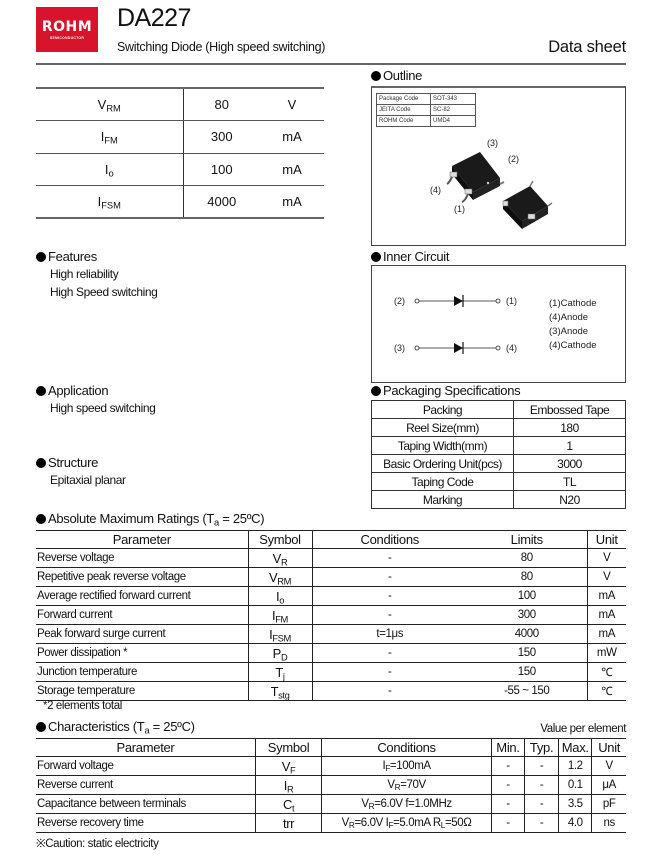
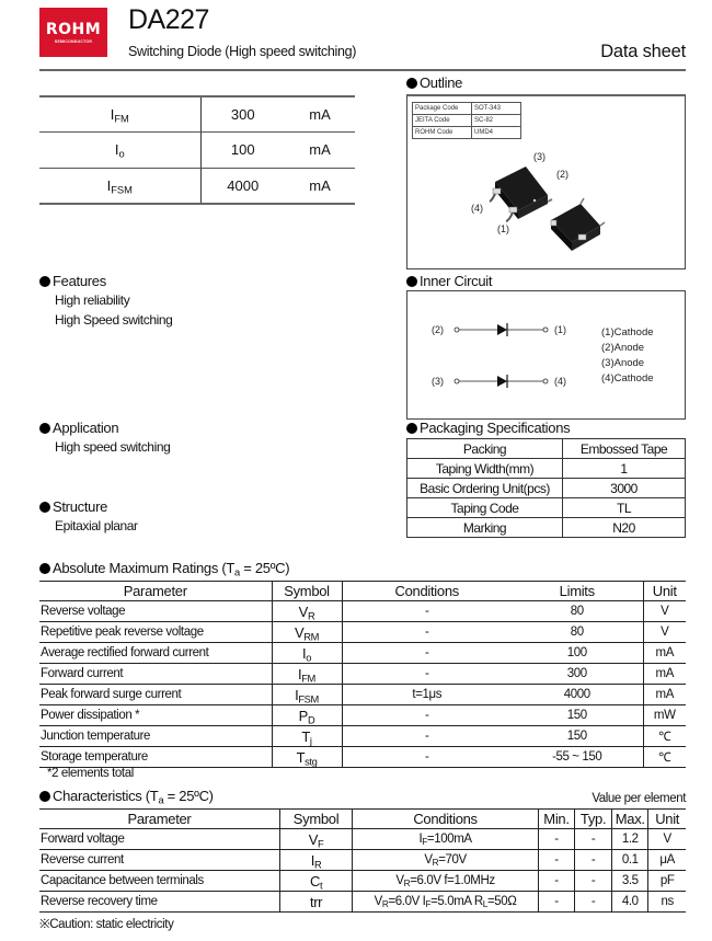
  ROHM
  DA227
  Switching Diode (High speed switching)
  Data sheet
- VRM	80	V
  IFM	300	mA
  Io	100	mA
  IFSM	4000	mA
  Outline
  (3)
  (2)
  (4)
  (1)
  Features
  High reliability
  High Speed switching
  Inner Circuit
  (2)
  (1)
  (3)
  (4)
  (1)Cathode
- (4)Anode
+ (2)Anode
  (3)Anode
  (4)Cathode
  Application
  High speed switching
  Structure
  Epitaxial planar
  Packaging Specifications
  Packing	Embossed Tape
- Reel Size(mm)	180
  Taping Width(mm)	1
  Basic Ordering Unit(pcs)	3000
  Taping Code	TL
  Marking	N20
  Absolute Maximum Ratings (Ta = 25ºC)
  Parameter	Symbol	Conditions	Limits	Unit
  Reverse voltage	VR	-	80	V
  Repetitive peak reverse voltage	VRM	-	80	V
  Average rectified forward current	Io	-	100	mA
  Forward current	IFM	-	300	mA
  Peak forward surge current	IFSM	t=1μs	4000	mA
  Power dissipation *	PD	-	150	mW
  Junction temperature	Tj	-	150	℃
  Storage temperature	Tstg	-	-55 ~ 150	℃
  *2 elements total
  Characteristics (Ta = 25ºC)
  Value per element
  Parameter	Symbol	Conditions	Min.	Typ.	Max.	Unit
  Forward voltage	VF	IF=100mA	-	-	1.2	V
  Reverse current	IR	VR=70V	-	-	0.1	μA
  Capacitance between terminals	Ct	VR=6.0V f=1.0MHz	-	-	3.5	pF
  Reverse recovery time	trr	VR=6.0V IF=5.0mA RL=50Ω	-	-	4.0	ns
  ※Caution: static electricity
